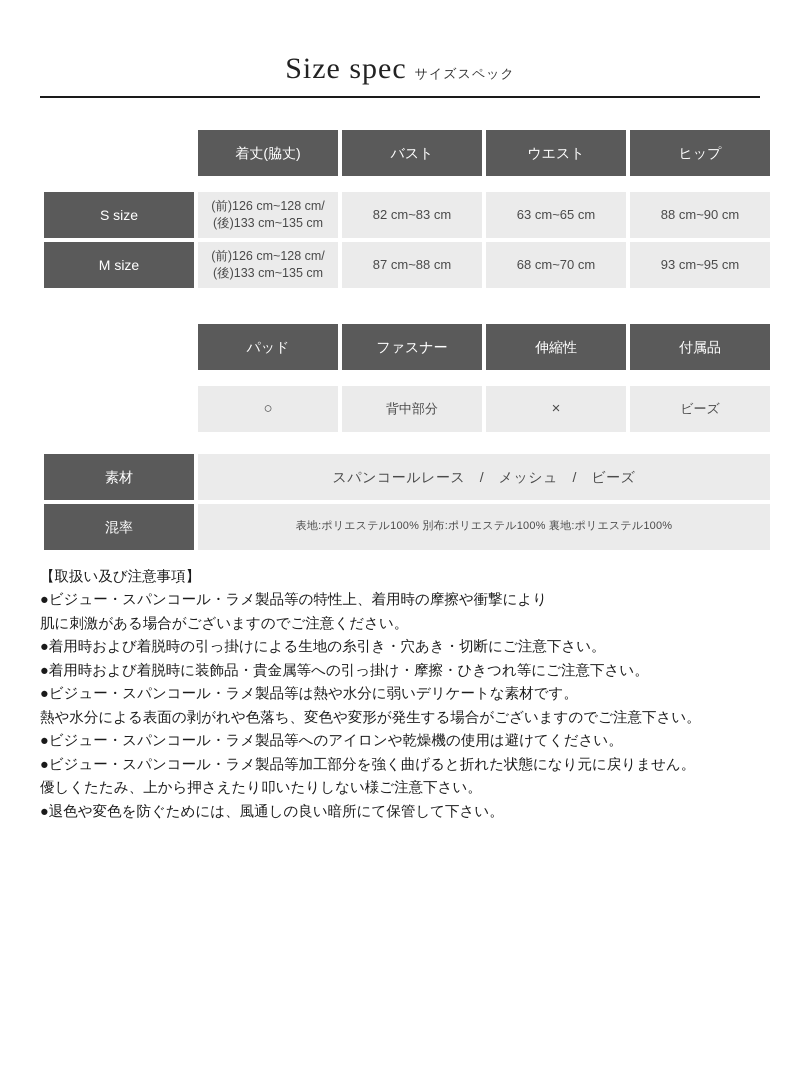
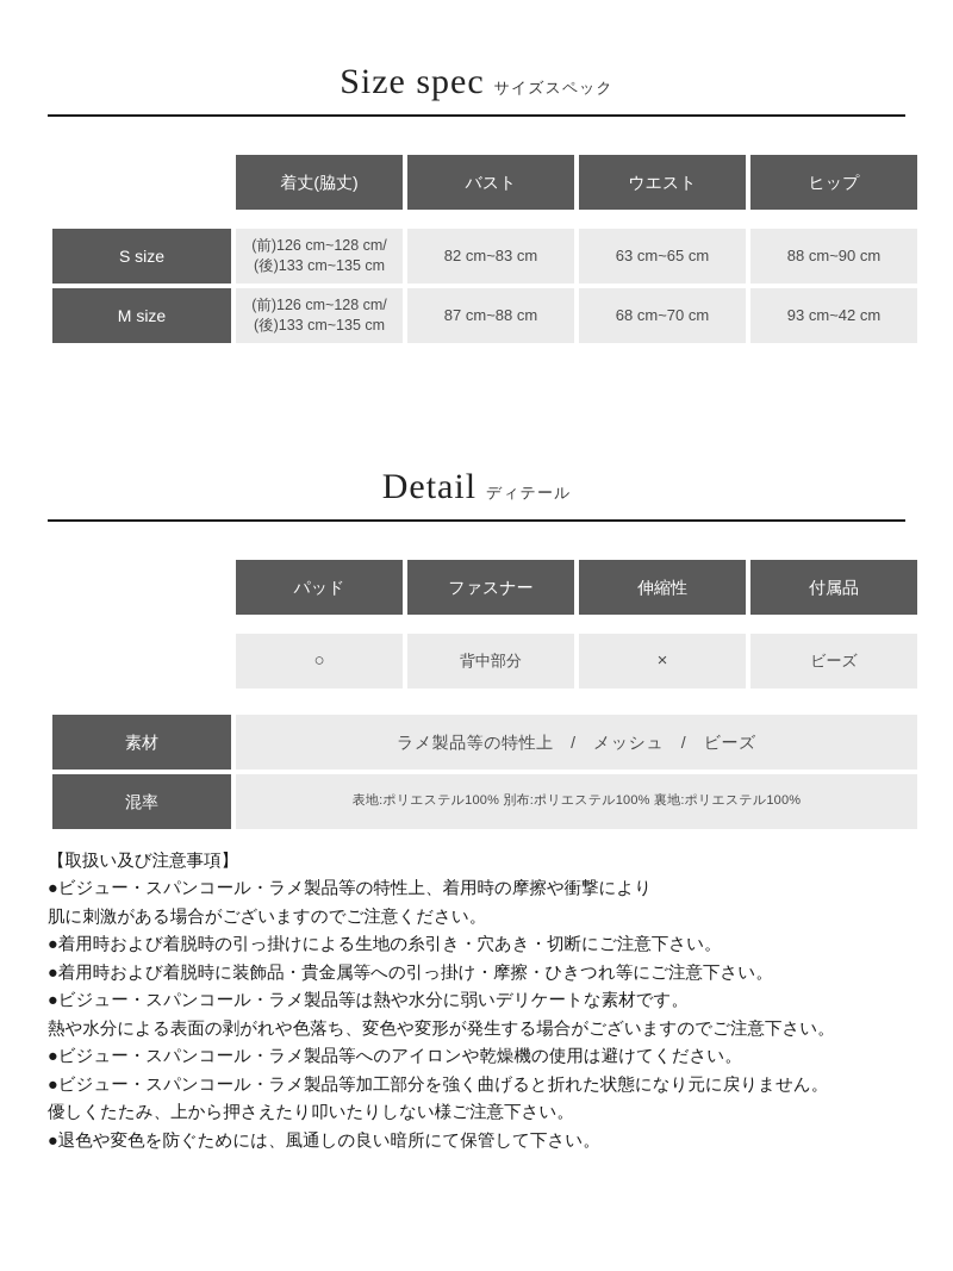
  Size spec サイズスペック
  	着丈(脇丈)	バスト	ウエスト	ヒップ
  S size	(前)126 cm~128 cm/ (後)133 cm~135 cm	82 cm~83 cm	63 cm~65 cm	88 cm~90 cm
- M size	(前)126 cm~128 cm/ (後)133 cm~135 cm	87 cm~88 cm	68 cm~70 cm	93 cm~95 cm
+ M size	(前)126 cm~128 cm/ (後)133 cm~135 cm	87 cm~88 cm	68 cm~70 cm	93 cm~42 cm
+ Detail ディテール
  	パッド	ファスナー	伸縮性	付属品
  	○	背中部分	×	ビーズ
- 素材	スパンコールレース / メッシュ / ビーズ
+ 素材	ラメ製品等の特性上 / メッシュ / ビーズ
  混率	表地:ポリエステル100% 別布:ポリエステル100% 裏地:ポリエステル100%
  【取扱い及び注意事項】
  ●ビジュー・スパンコール・ラメ製品等の特性上、着用時の摩擦や衝撃により
  肌に刺激がある場合がございますのでご注意ください。
  ●着用時および着脱時の引っ掛けによる生地の糸引き・穴あき・切断にご注意下さい。
  ●着用時および着脱時に装飾品・貴金属等への引っ掛け・摩擦・ひきつれ等にご注意下さい。
  ●ビジュー・スパンコール・ラメ製品等は熱や水分に弱いデリケートな素材です。
  熱や水分による表面の剥がれや色落ち、変色や変形が発生する場合がございますのでご注意下さい。
  ●ビジュー・スパンコール・ラメ製品等へのアイロンや乾燥機の使用は避けてください。
  ●ビジュー・スパンコール・ラメ製品等加工部分を強く曲げると折れた状態になり元に戻りません。
  優しくたたみ、上から押さえたり叩いたりしない様ご注意下さい。
  ●退色や変色を防ぐためには、風通しの良い暗所にて保管して下さい。
